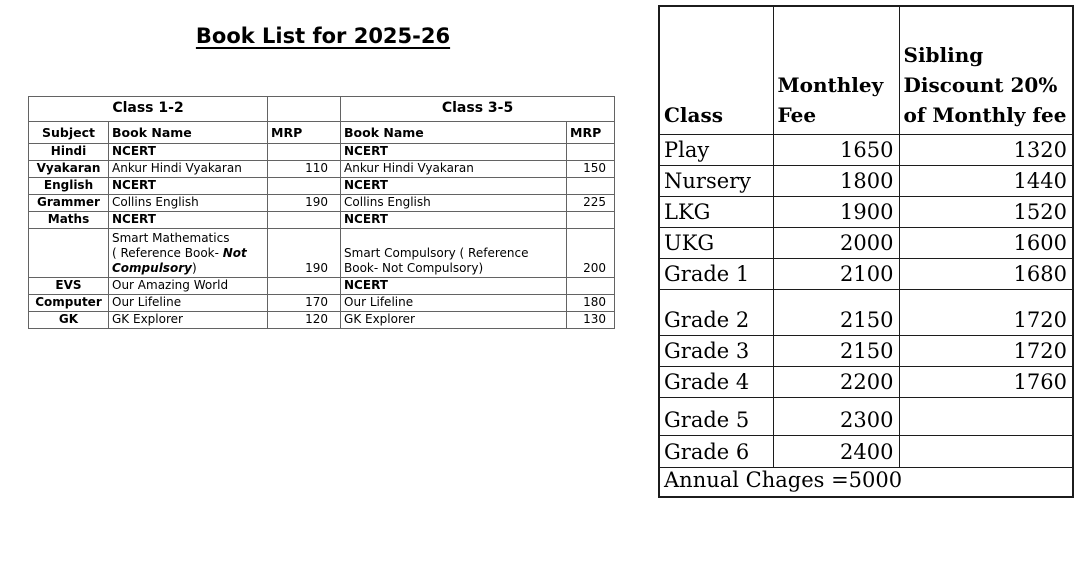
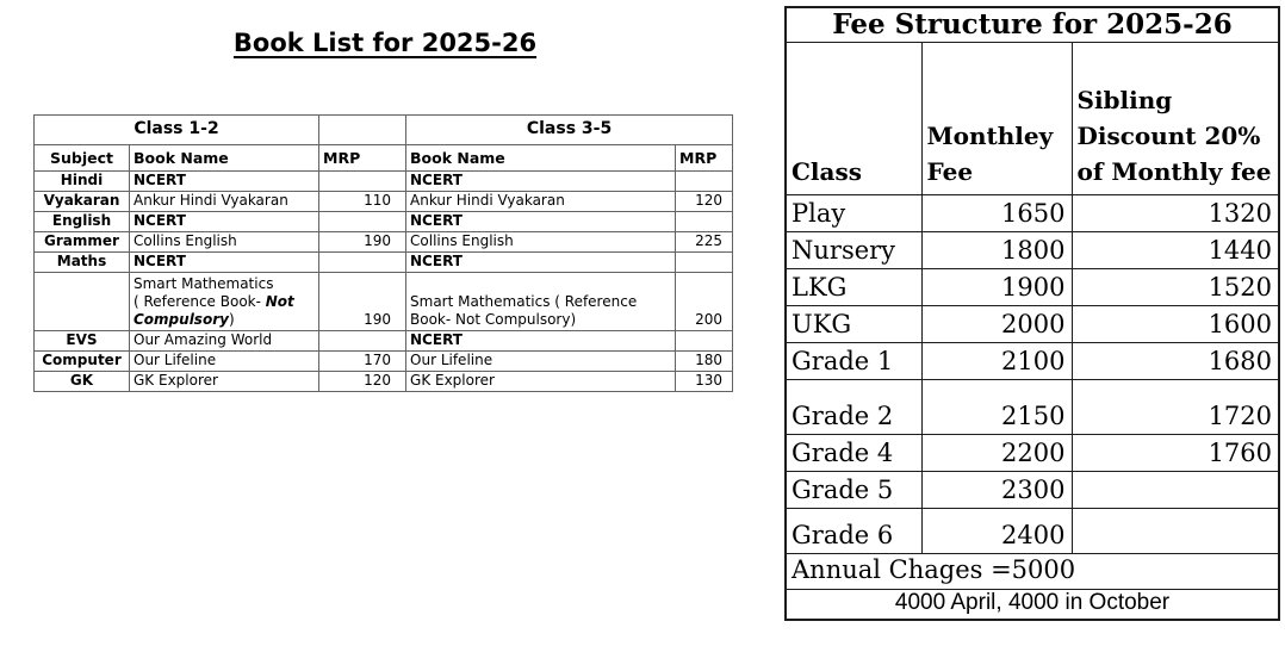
  Book List for 2025-26
  Class 1-2		Class 3-5
  Subject	Book Name	MRP	Book Name	MRP
  Hindi	NCERT		NCERT
- Vyakaran	Ankur Hindi Vyakaran	110	Ankur Hindi Vyakaran	150
+ Vyakaran	Ankur Hindi Vyakaran	110	Ankur Hindi Vyakaran	120
  English	NCERT		NCERT
  Grammer	Collins English	190	Collins English	225
  Maths	NCERT		NCERT
- 	Smart Mathematics ( Reference Book- Not Compulsory)	190	Smart Compulsory ( Reference Book- Not Compulsory)	200
+ 	Smart Mathematics ( Reference Book- Not Compulsory)	190	Smart Mathematics ( Reference Book- Not Compulsory)	200
  EVS	Our Amazing World		NCERT
  Computer	Our Lifeline	170	Our Lifeline	180
  GK	GK Explorer	120	GK Explorer	130
+ Fee Structure for 2025-26
  Class	Monthley Fee	Sibling Discount 20% of Monthly fee
  Play	1650	1320
  Nursery	1800	1440
  LKG	1900	1520
  UKG	2000	1600
  Grade 1	2100	1680
  Grade 2	2150	1720
- Grade 3	2150	1720
  Grade 4	2200	1760
  Grade 5	2300
  Grade 6	2400
  Annual Chages =5000
+ 4000 April, 4000 in October
